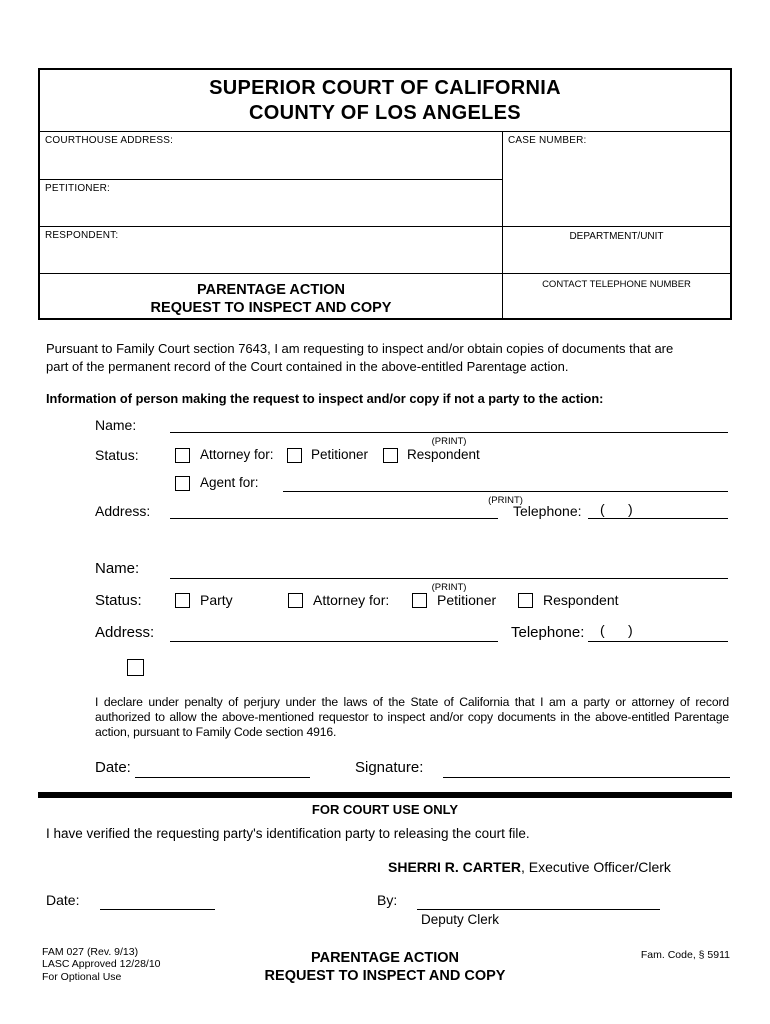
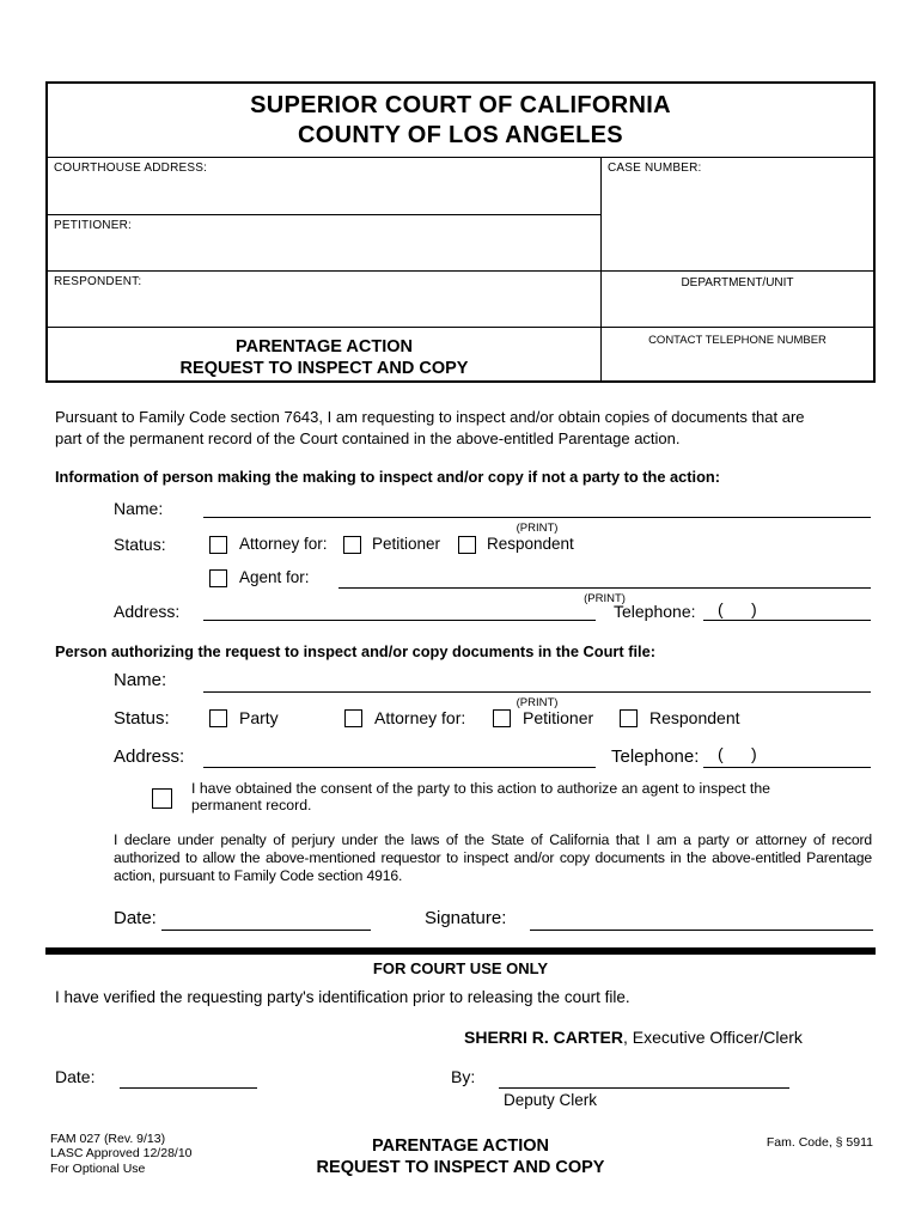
  SUPERIOR COURT OF CALIFORNIA
  COUNTY OF LOS ANGELES
  COURTHOUSE ADDRESS:
  PETITIONER:
  RESPONDENT:
  PARENTAGE ACTION
  REQUEST TO INSPECT AND COPY
  CASE NUMBER:
  DEPARTMENT/UNIT
  CONTACT TELEPHONE NUMBER
- Pursuant to Family Court section 7643, I am requesting to inspect and/or obtain copies of documents that are
+ Pursuant to Family Code section 7643, I am requesting to inspect and/or obtain copies of documents that are
  part of the permanent record of the Court contained in the above-entitled Parentage action.
- Information of person making the request to inspect and/or copy if not a party to the action:
+ Information of person making the making to inspect and/or copy if not a party to the action:
  Name:
  (PRINT)
  Status:
  Attorney for:
  Petitioner
  Respondent
  Agent for:
  (PRINT)
  Address:
  Telephone:
  ( )
+ Person authorizing the request to inspect and/or copy documents in the Court file:
  Name:
  (PRINT)
  Status:
  Party
  Attorney for:
  Petitioner
  Respondent
  Address:
  Telephone:
  ( )
+ I have obtained the consent of the party to this action to authorize an agent to inspect the
+ permanent record.
  I declare under penalty of perjury under the laws of the State of California that I am a party or attorney of record authorized to allow the above-mentioned requestor to inspect and/or copy documents in the above-entitled Parentage action, pursuant to Family Code section 4916.
  Date:
  Signature:
  FOR COURT USE ONLY
- I have verified the requesting party's identification party to releasing the court file.
+ I have verified the requesting party's identification prior to releasing the court file.
  SHERRI R. CARTER, Executive Officer/Clerk
  Date:
  By:
  Deputy Clerk
  FAM 027 (Rev. 9/13)
  LASC Approved 12/28/10
  For Optional Use
  PARENTAGE ACTION
  REQUEST TO INSPECT AND COPY
  Fam. Code, § 5911
